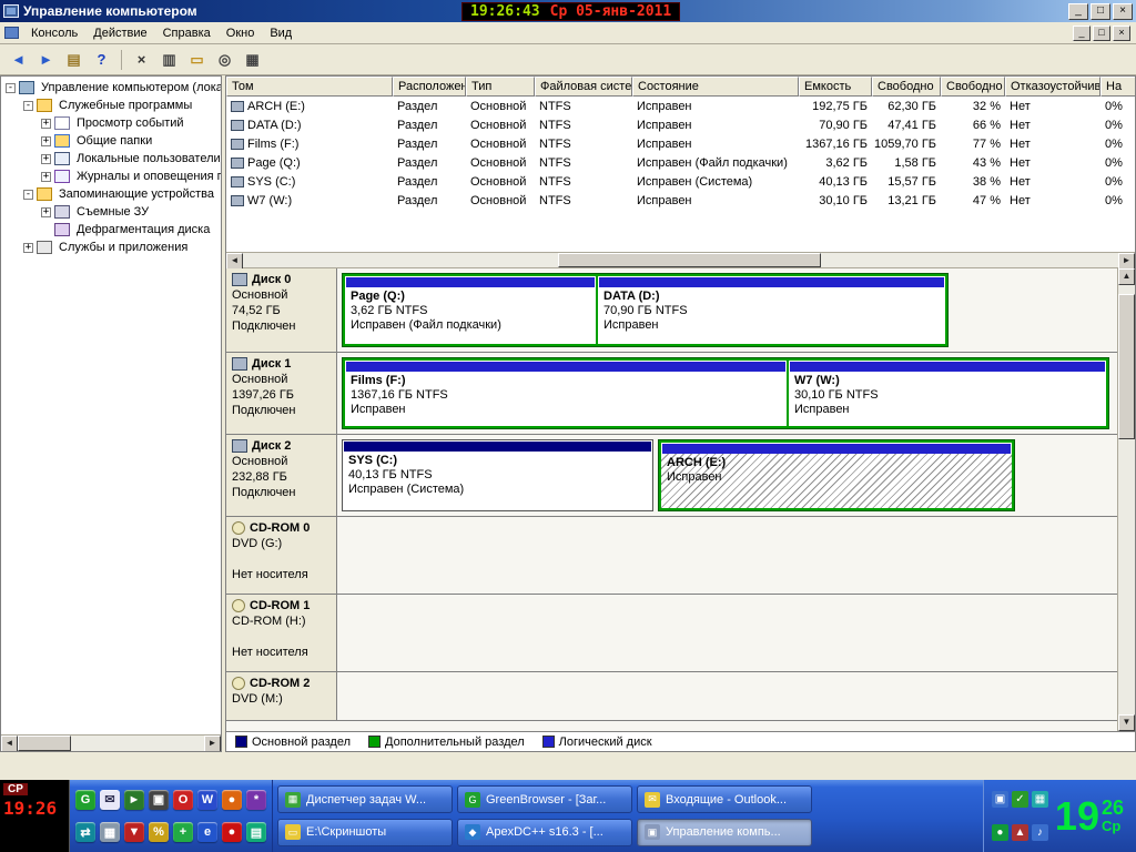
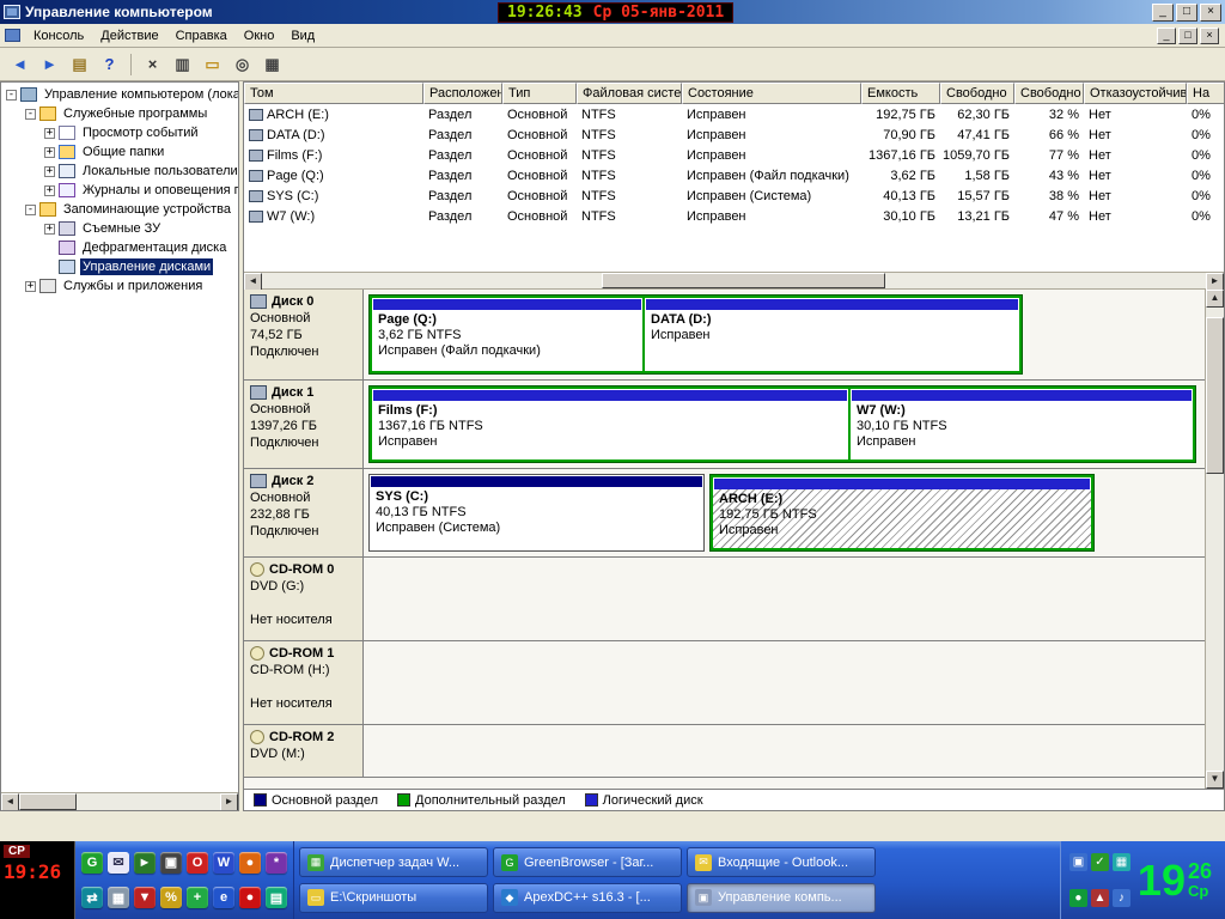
  Управление компьютером
  _
  □
  ×
  Консоль
  Действие
  Справка
  Окно
  Вид
  _
  □
  ×
  ◄
  ►
  ▤
  ?
  ×
  ▥
  ▭
  ◎
  ▦
  -
  Управление компьютером (лока
  -
  Служебные программы
  +
  Просмотр событий
  +
  Общие папки
  +
  Локальные пользователи
  +
  Журналы и оповещения п
  -
  Запоминающие устройства
  +
  Съемные ЗУ
  Дефрагментация диска
+ Управление дисками
  +
  Службы и приложения
  ◄
  ►
  Том
  Расположен
  Тип
  Файловая систе
  Состояние
  Емкость
  Свободно
  Свободно
  Отказоустойчив
  На
  ARCH (E:)
  Раздел
  Основной
  NTFS
  Исправен
  192,75 ГБ
  62,30 ГБ
  32 %
  Нет
  0%
  DATA (D:)
  Раздел
  Основной
  NTFS
  Исправен
  70,90 ГБ
  47,41 ГБ
  66 %
  Нет
  0%
  Films (F:)
  Раздел
  Основной
  NTFS
  Исправен
  1367,16 ГБ
  1059,70 ГБ
  77 %
  Нет
  0%
  Page (Q:)
  Раздел
  Основной
  NTFS
  Исправен (Файл подкачки)
  3,62 ГБ
  1,58 ГБ
  43 %
  Нет
  0%
  SYS (C:)
  Раздел
  Основной
  NTFS
  Исправен (Система)
  40,13 ГБ
  15,57 ГБ
  38 %
  Нет
  0%
  W7 (W:)
  Раздел
  Основной
  NTFS
  Исправен
  30,10 ГБ
  13,21 ГБ
  47 %
  Нет
  0%
  ◄
  ►
  Диск 0
  Основной
  74,52 ГБ
  Подключен
  Page (Q:)
  3,62 ГБ NTFS
  Исправен (Файл подкачки)
  DATA (D:)
- 70,90 ГБ NTFS
  Исправен
  Диск 1
  Основной
  1397,26 ГБ
  Подключен
  Films (F:)
  1367,16 ГБ NTFS
  Исправен
  W7 (W:)
  30,10 ГБ NTFS
  Исправен
  Диск 2
  Основной
  232,88 ГБ
  Подключен
  SYS (C:)
  40,13 ГБ NTFS
  Исправен (Система)
  ARCH (E:)
+ 192,75 ГБ NTFS
  Исправен
  CD-ROM 0
  DVD (G:)
  Нет носителя
  CD-ROM 1
  CD-ROM (H:)
  Нет носителя
  CD-ROM 2
  DVD (M:)
  ▲
  ▼
  Основной раздел
  Дополнительный раздел
  Логический диск
  19:26:43
  Ср 05-янв-2011
  СР
  19:26
  G
  ✉
  ►
  ▣
  O
  W
  ●
  *
  ⇄
  ▦
  ▼
  %
  +
  e
  ●
  ▤
  ▦
  Диспетчер задач W...
  G
  GreenBrowser - [Заг...
  ✉
  Входящие - Outlook...
  ▭
  E:\Скриншоты
  ◆
  ApexDC++ s16.3 - [...
  ▣
  Управление компь...
  ▣
  ✓
  ▦
  ●
  ▲
  ♪
  19
  26
  Ср
